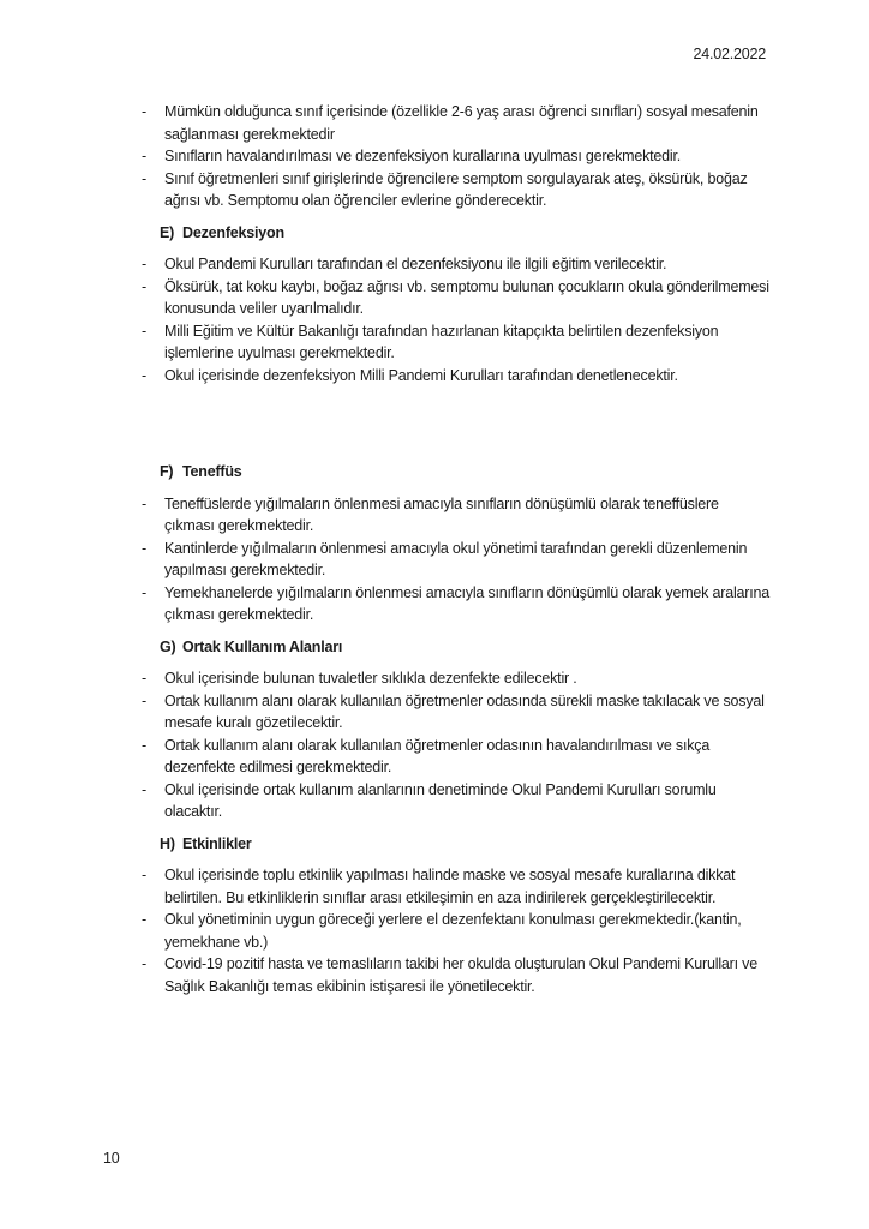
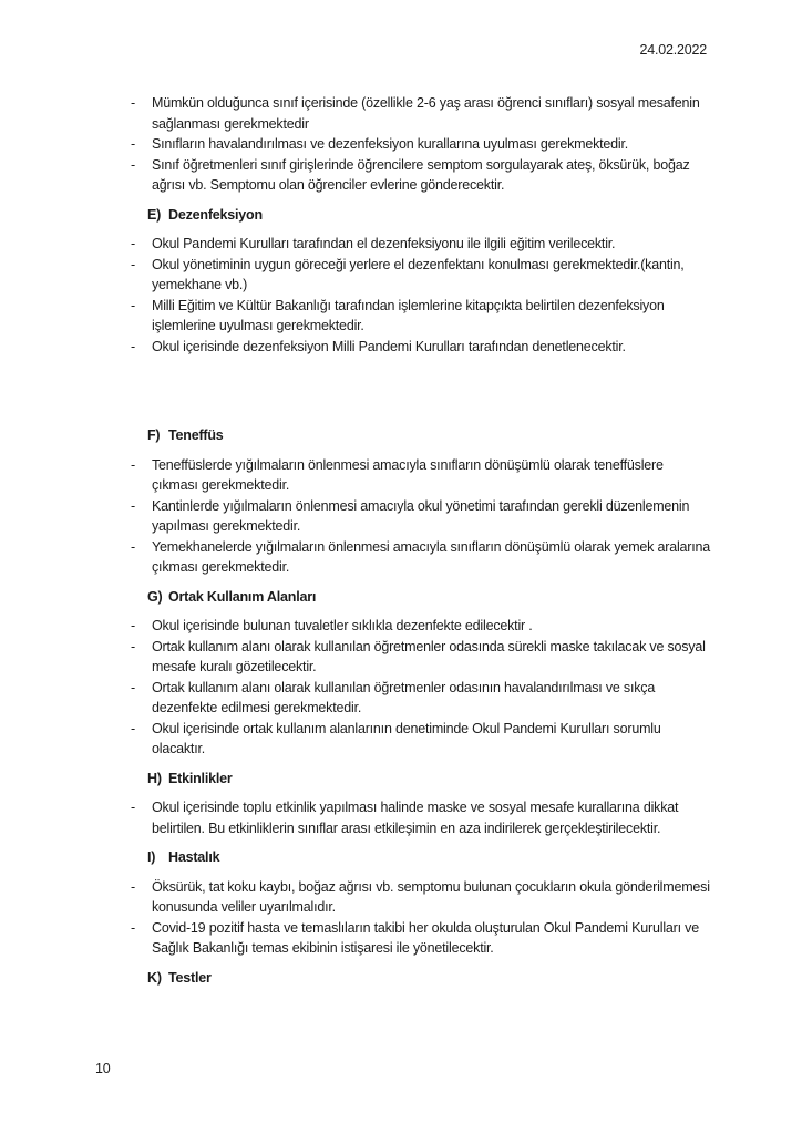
  24.02.2022
  -
  Mümkün olduğunca sınıf içerisinde (özellikle 2-6 yaş arası öğrenci sınıfları) sosyal mesafenin sağlanması gerekmektedir
  -
  Sınıfların havalandırılması ve dezenfeksiyon kurallarına uyulması gerekmektedir.
  -
  Sınıf öğretmenleri sınıf girişlerinde öğrencilere semptom sorgulayarak ateş, öksürük, boğaz ağrısı vb. Semptomu olan öğrenciler evlerine gönderecektir.
  E)
  Dezenfeksiyon
  -
  Okul Pandemi Kurulları tarafından el dezenfeksiyonu ile ilgili eğitim verilecektir.
  -
- Öksürük, tat koku kaybı, boğaz ağrısı vb. semptomu bulunan çocukların okula gönderilmemesi konusunda veliler uyarılmalıdır.
+ Okul yönetiminin uygun göreceği yerlere el dezenfektanı konulması gerekmektedir.(kantin, yemekhane vb.)
  -
- Milli Eğitim ve Kültür Bakanlığı tarafından hazırlanan kitapçıkta belirtilen dezenfeksiyon işlemlerine uyulması gerekmektedir.
+ Milli Eğitim ve Kültür Bakanlığı tarafından işlemlerine kitapçıkta belirtilen dezenfeksiyon işlemlerine uyulması gerekmektedir.
  -
  Okul içerisinde dezenfeksiyon Milli Pandemi Kurulları tarafından denetlenecektir.
  F)
  Teneffüs
  -
  Teneffüslerde yığılmaların önlenmesi amacıyla sınıfların dönüşümlü olarak teneffüslere çıkması gerekmektedir.
  -
  Kantinlerde yığılmaların önlenmesi amacıyla okul yönetimi tarafından gerekli düzenlemenin yapılması gerekmektedir.
  -
  Yemekhanelerde yığılmaların önlenmesi amacıyla sınıfların dönüşümlü olarak yemek aralarına çıkması gerekmektedir.
  G)
  Ortak Kullanım Alanları
  -
  Okul içerisinde bulunan tuvaletler sıklıkla dezenfekte edilecektir .
  -
  Ortak kullanım alanı olarak kullanılan öğretmenler odasında sürekli maske takılacak ve sosyal mesafe kuralı gözetilecektir.
  -
  Ortak kullanım alanı olarak kullanılan öğretmenler odasının havalandırılması ve sıkça dezenfekte edilmesi gerekmektedir.
  -
  Okul içerisinde ortak kullanım alanlarının denetiminde Okul Pandemi Kurulları sorumlu olacaktır.
  H)
  Etkinlikler
  -
  Okul içerisinde toplu etkinlik yapılması halinde maske ve sosyal mesafe kurallarına dikkat belirtilen. Bu etkinliklerin sınıflar arası etkileşimin en aza indirilerek gerçekleştirilecektir.
+ I)
+ Hastalık
  -
- Okul yönetiminin uygun göreceği yerlere el dezenfektanı konulması gerekmektedir.(kantin, yemekhane vb.)
+ Öksürük, tat koku kaybı, boğaz ağrısı vb. semptomu bulunan çocukların okula gönderilmemesi konusunda veliler uyarılmalıdır.
  -
  Covid-19 pozitif hasta ve temaslıların takibi her okulda oluşturulan Okul Pandemi Kurulları ve Sağlık Bakanlığı temas ekibinin istişaresi ile yönetilecektir.
+ K)
+ Testler
  10
